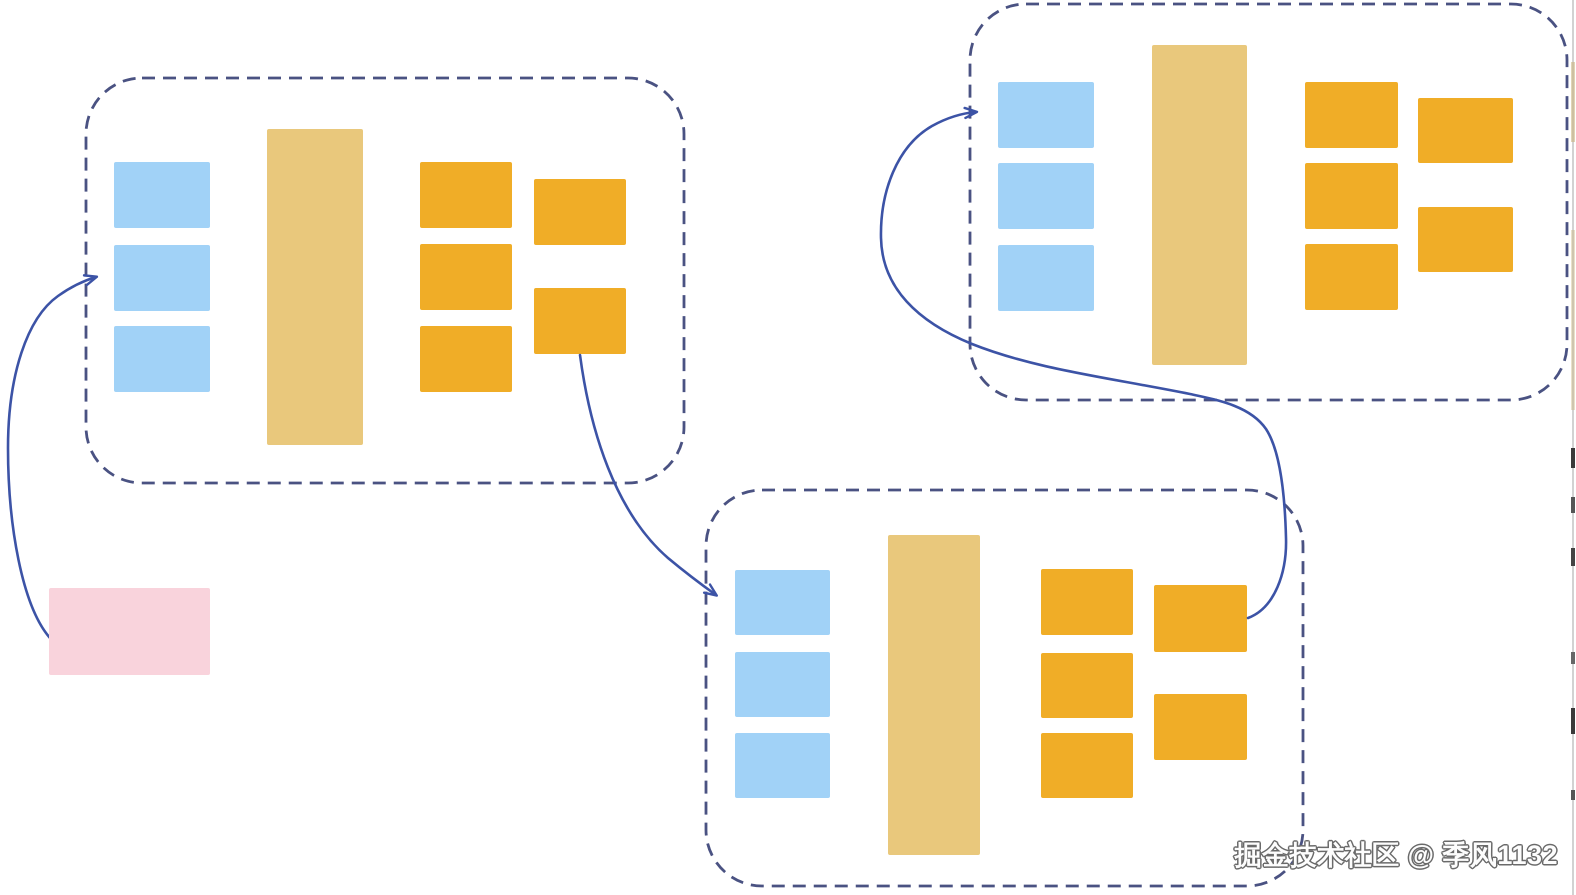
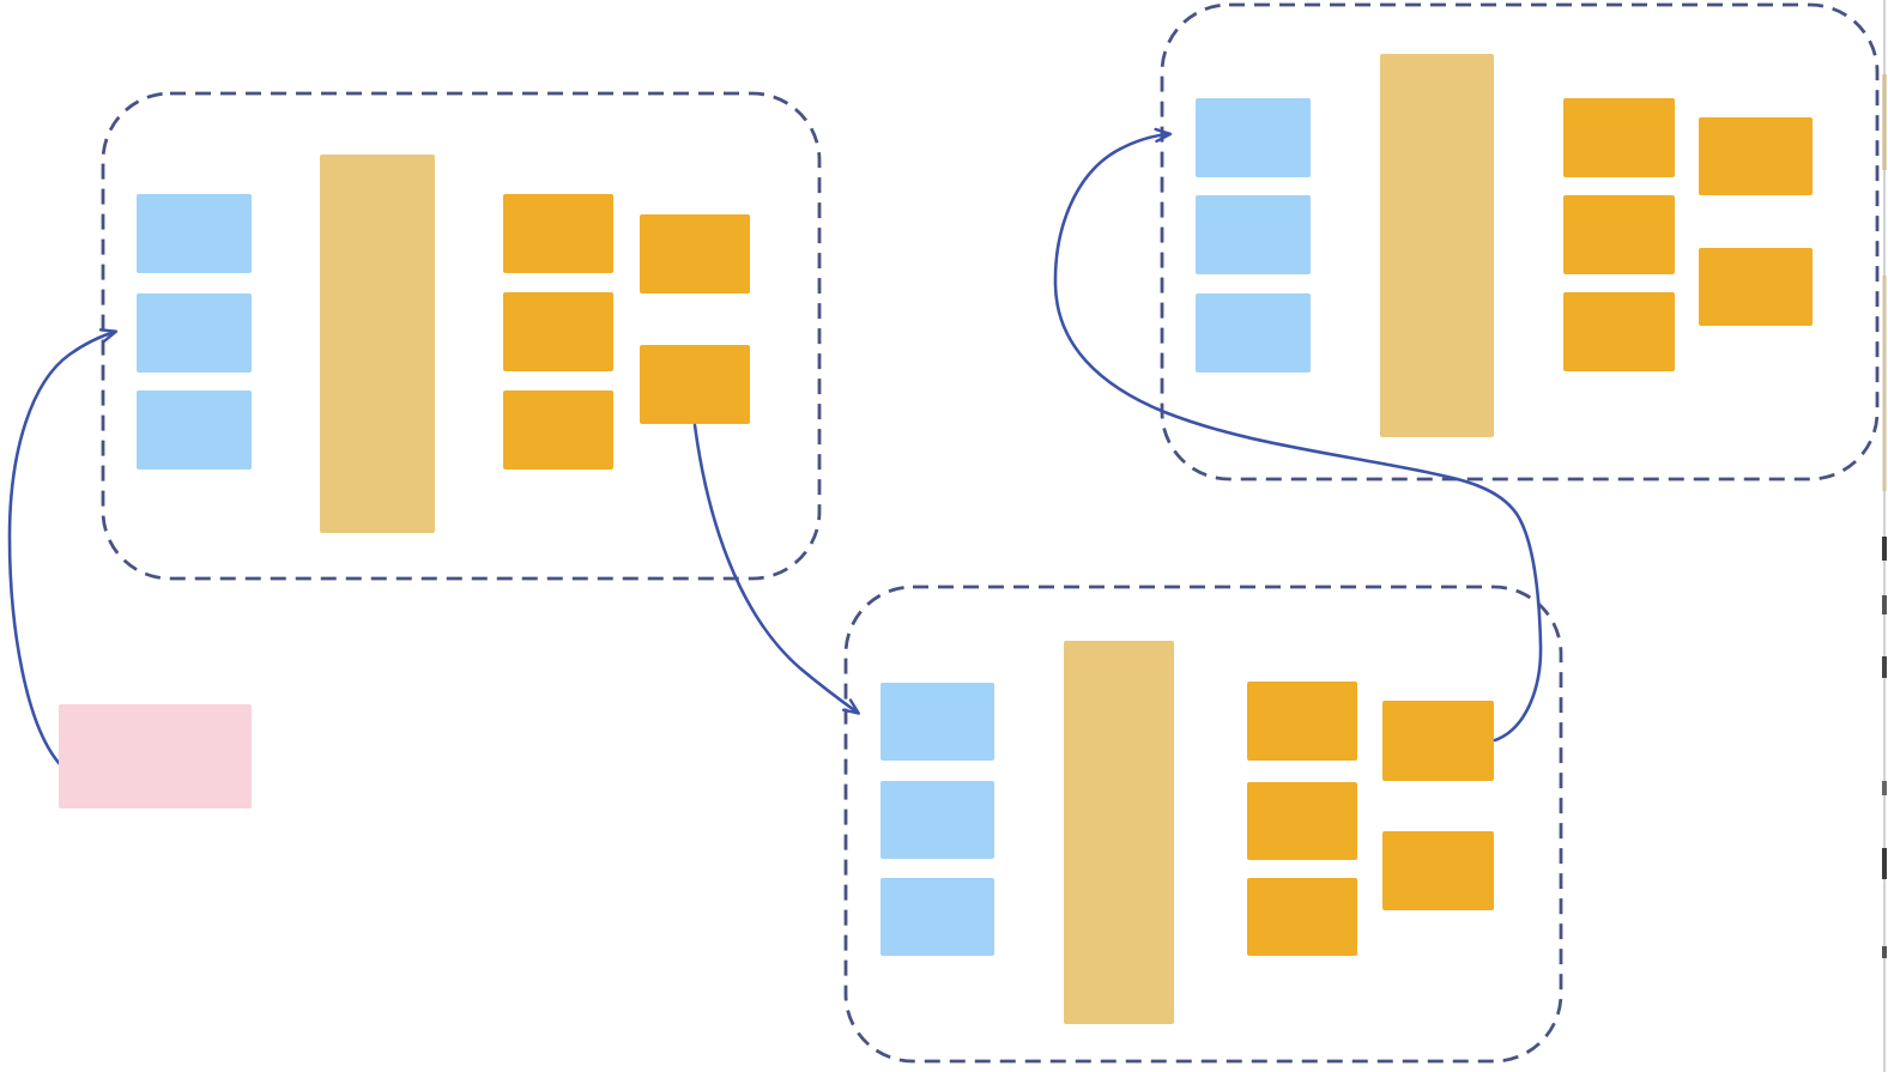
- 掘金技术社区 @ 季风1132
